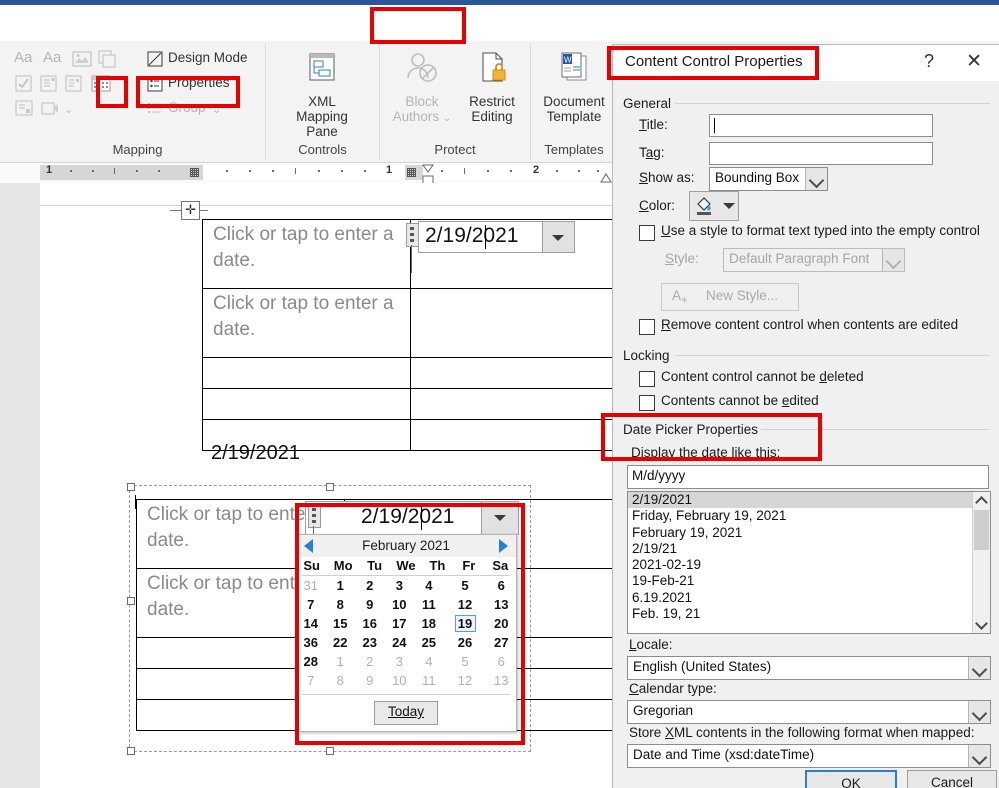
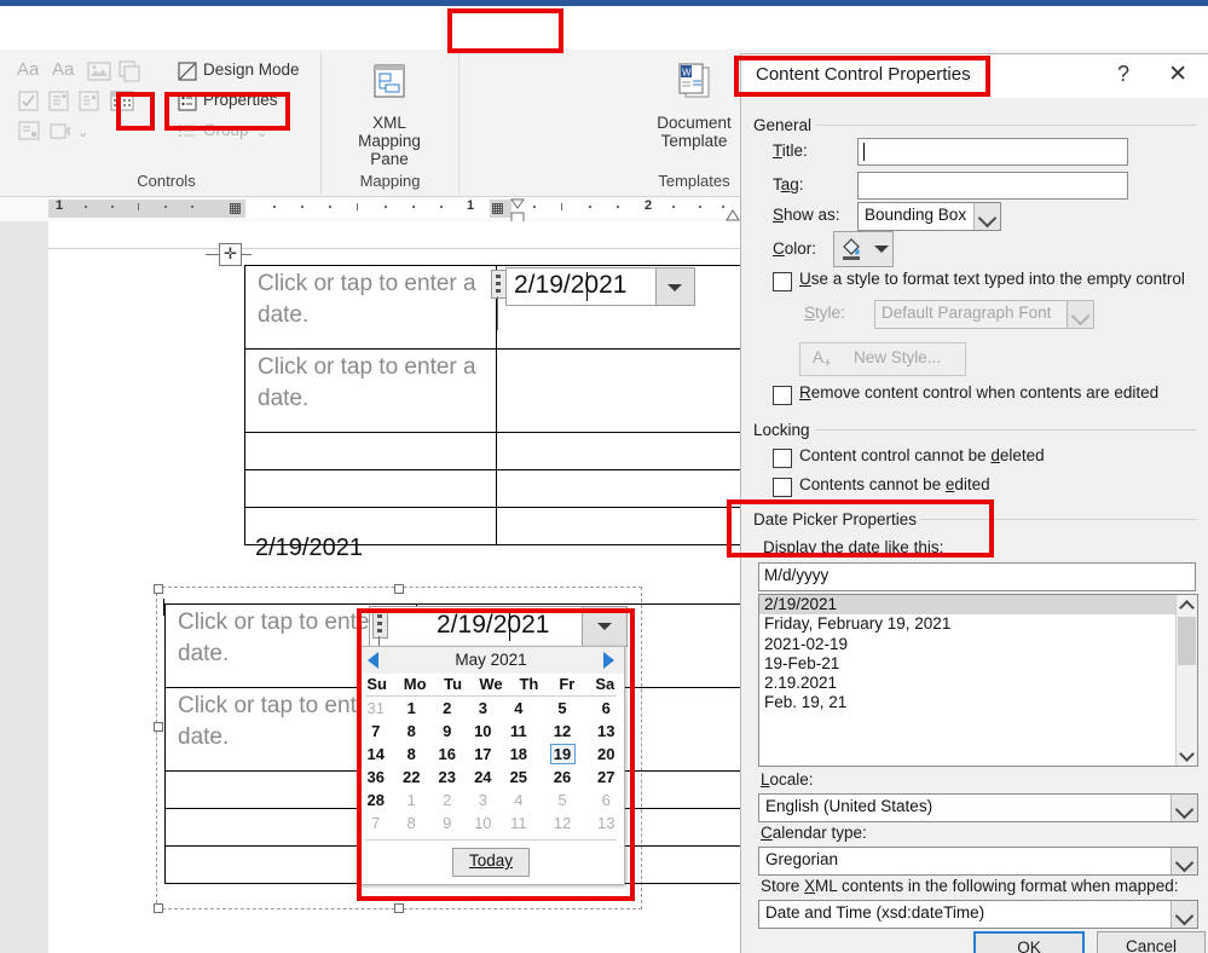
  Aa
  Aa
  ⌄
  Design Mode
  Properties
  Group
  ⌄
- Mapping
+ Controls
  XML Mapping
  Pane
- Controls
+ Mapping
- Block
- Authors ⌄
- Restrict
- Editing
- Protect
  W
  Document
  Template
  Templates
  1
  1
  2
  ✛
  Click or tap to enter a date.
  Click or tap to enter a date.
  2/19/2021
  2/19/2021
  Click or tap to ente date.
  Click or tap to ent date.
  2/19/2021
- February 2021
+ May 2021
  Su	Mo	Tu	We	Th	Fr	Sa
  31	1	2	3	4	5	6
  7	8	9	10	11	12	13
- 14	15	16	17	18	19	20
+ 14	8	16	17	18	19	20
  36	22	23	24	25	26	27
  28	1	2	3	4	5	6
  7	8	9	10	11	12	13
  Today
  Content Control Properties
  ?
  ✕
  General
  Title:
  Tag:
  Show as:
  Bounding Box
  Color:
  Use a style to format text typed into the empty control
  Style:
  Default Paragraph Font
  A+
  New Style...
  Remove content control when contents are edited
  Locking
  Content control cannot be deleted
  Contents cannot be edited
  Date Picker Properties
  Display the date like this:
  M/d/yyyy
  2/19/2021
  Friday, February 19, 2021
- February 19, 2021
- 2/19/21
  2021-02-19
  19-Feb-21
- 6.19.2021
+ 2.19.2021
  Feb. 19, 21
  Locale:
  English (United States)
  Calendar type:
  Gregorian
  Store XML contents in the following format when mapped:
  Date and Time (xsd:dateTime)
  OK
  Cancel
